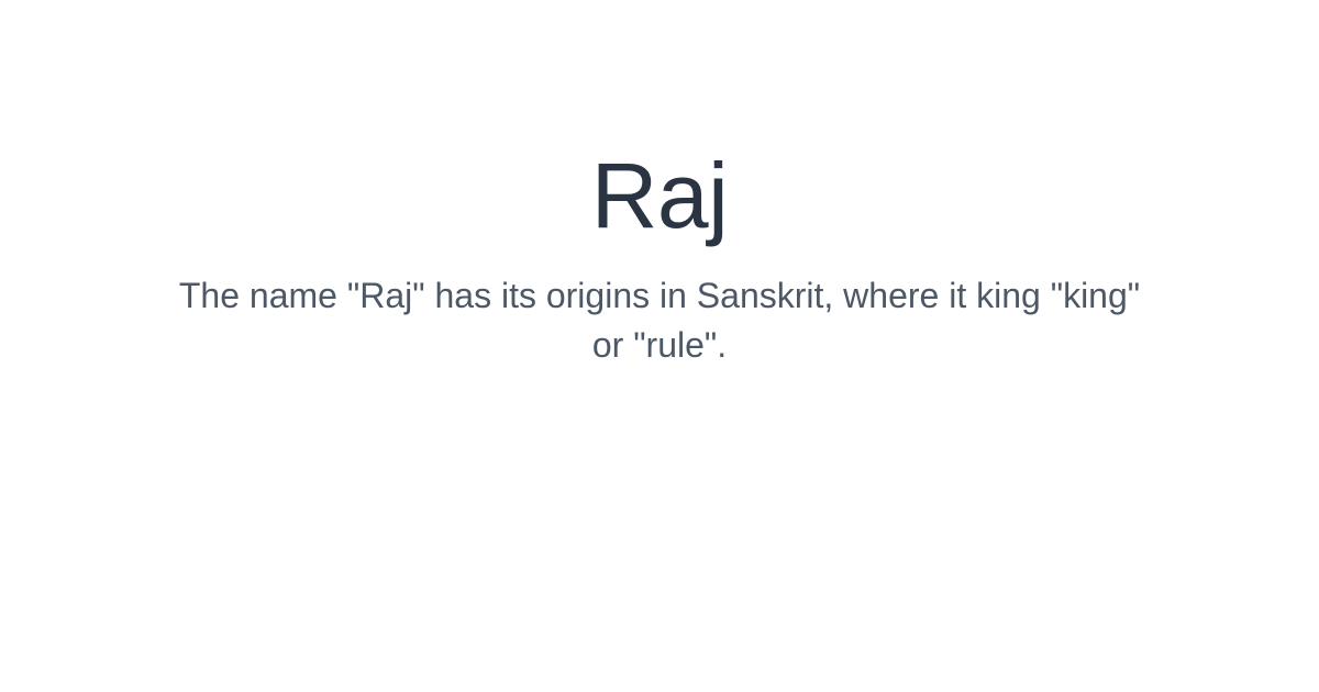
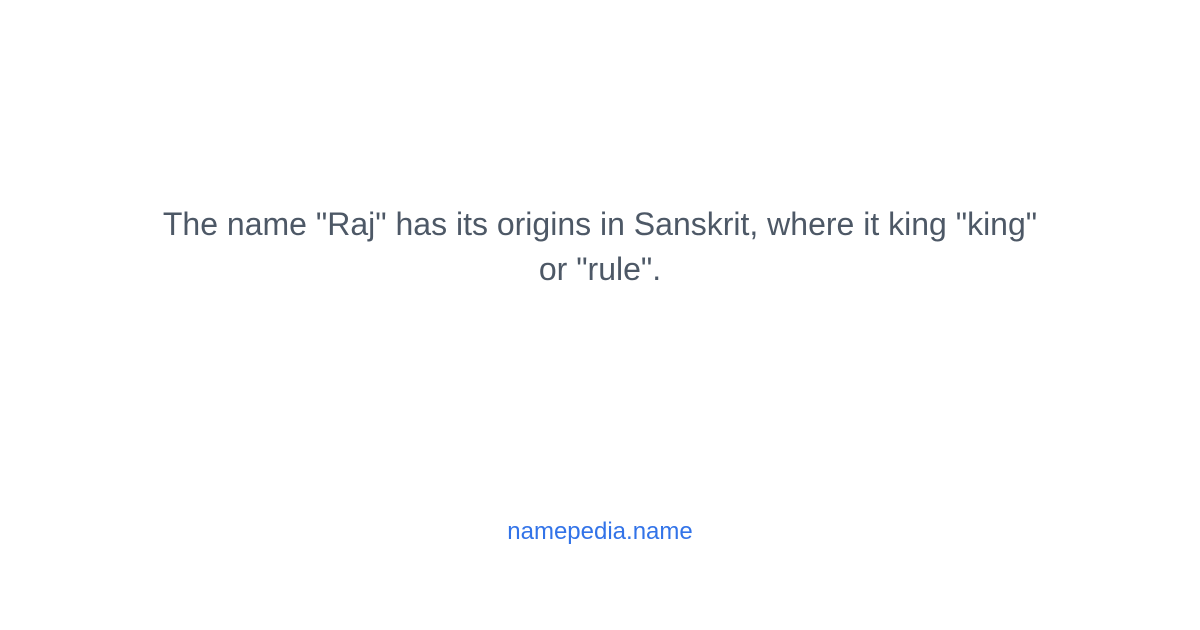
- Raj
  The name "Raj" has its origins in Sanskrit, where it king "king" or "rule".
+ namepedia.name
